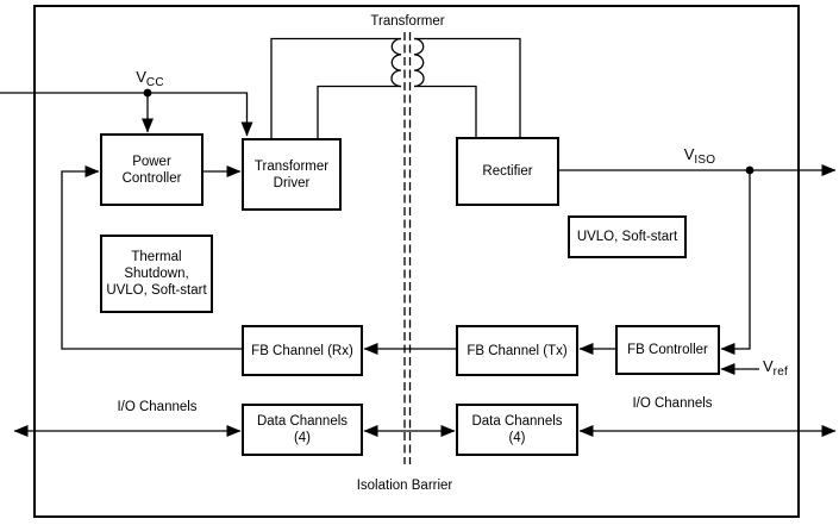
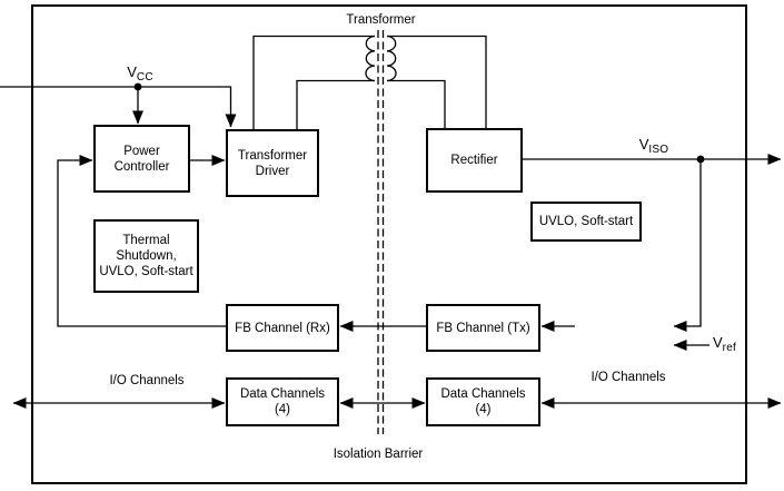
  Power
  Controller
  Transformer
  Driver
  Rectifier
  Thermal
  Shutdown,
  UVLO, Soft-start
  UVLO, Soft-start
  FB Channel (Rx)
  FB Channel (Tx)
- FB Controller
  Data Channels
  (4)
  Data Channels
  (4)
  Transformer
  VCC
  VISO
  Vref
  I/O Channels
  I/O Channels
  Isolation Barrier
